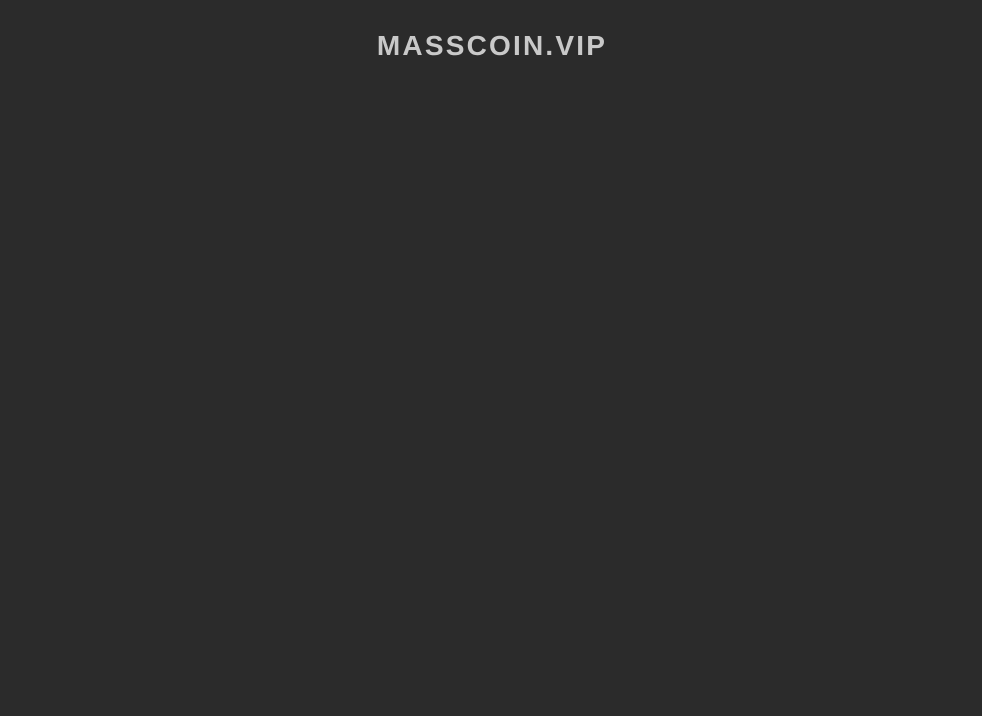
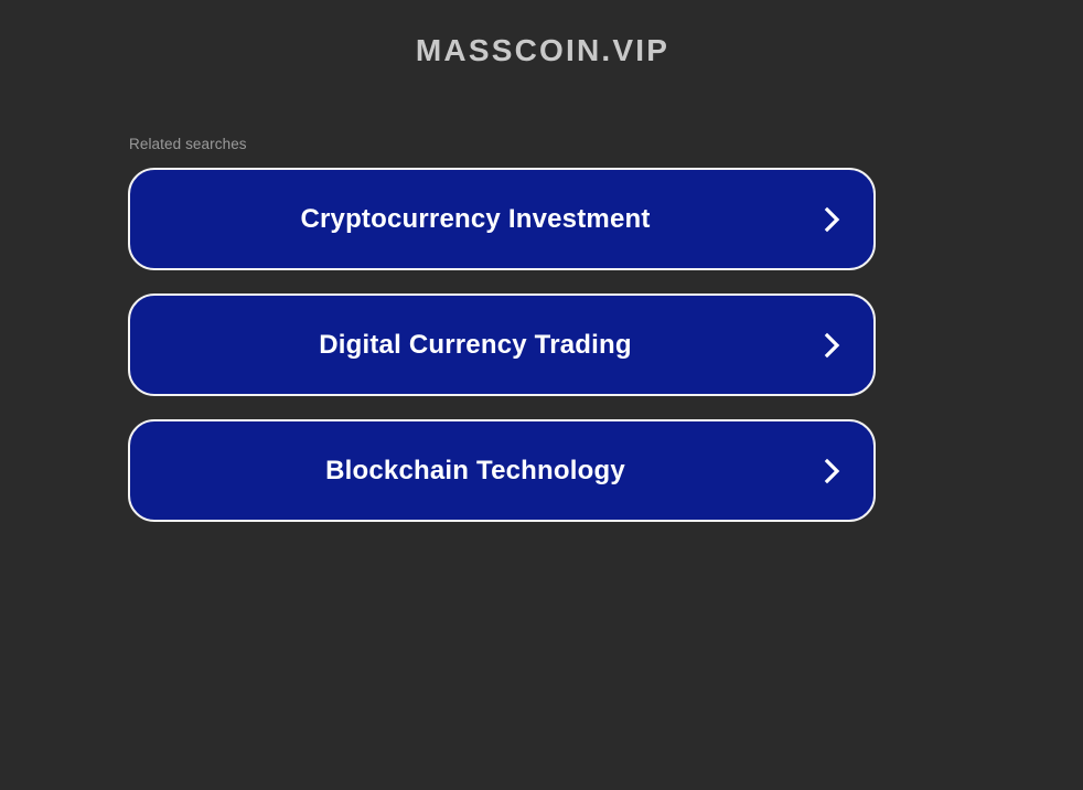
  MASSCOIN.VIP
+ Related searches
+ Cryptocurrency Investment
+ Digital Currency Trading
+ Blockchain Technology
